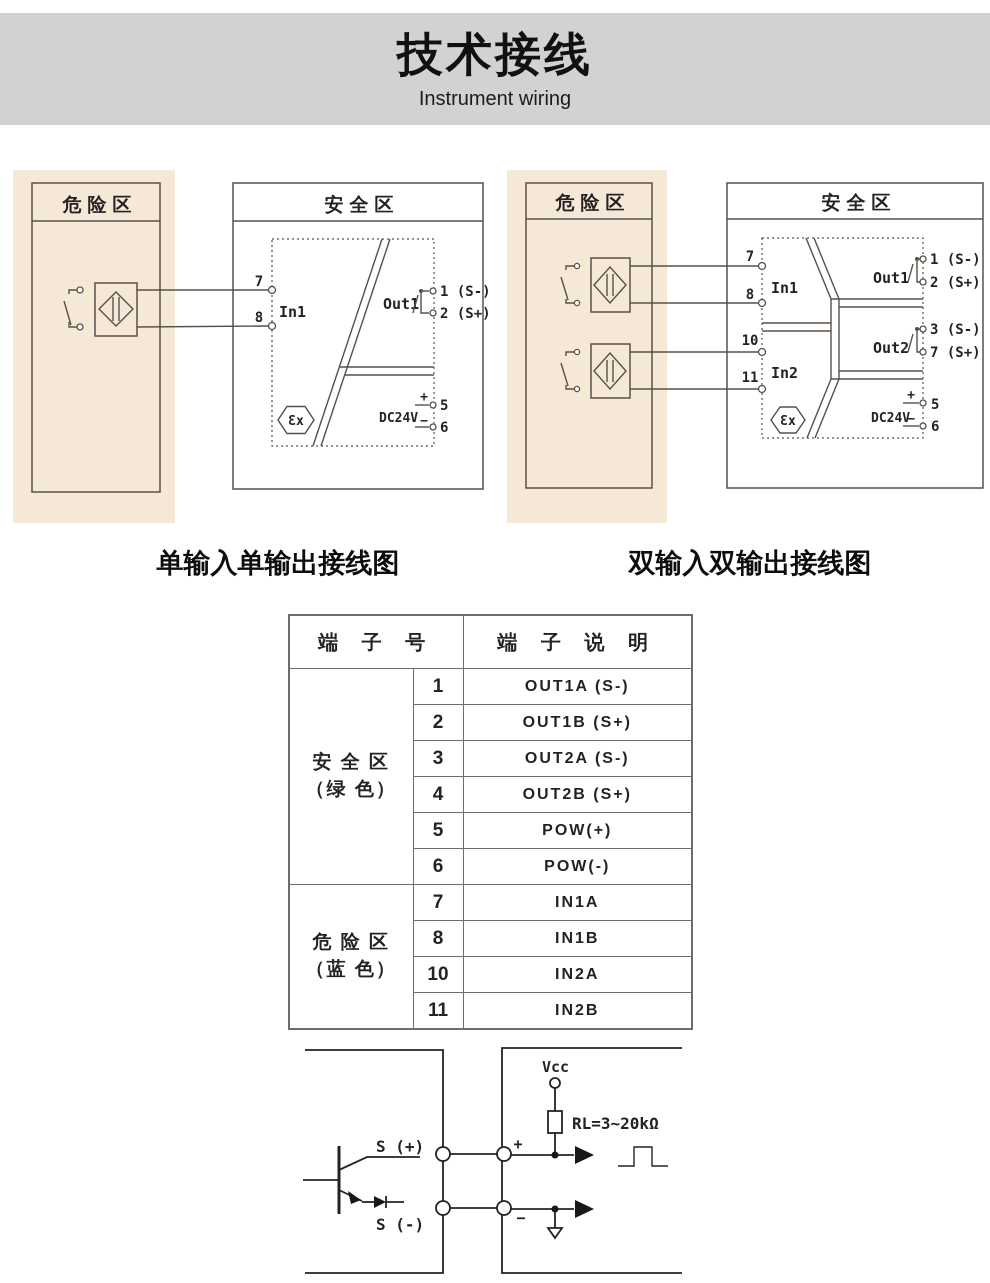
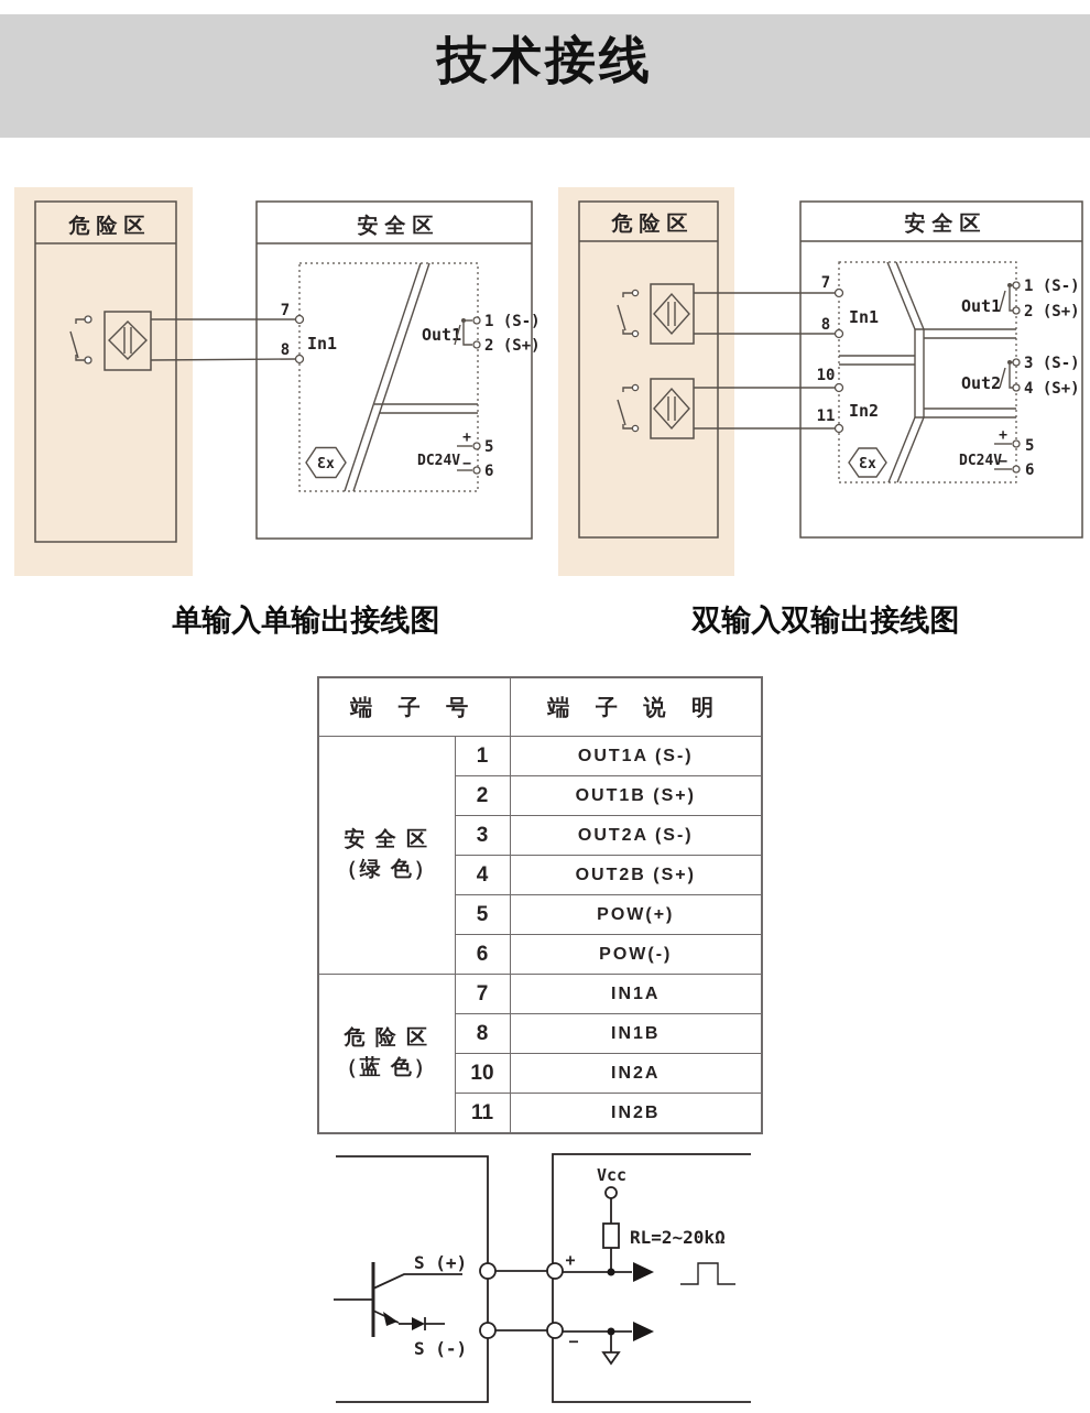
  技术接线
- Instrument wiring
  危险区
  安全区
  7
  8
  In1
  Out1
  1 (S-)
  2 (S+)
  Ɛx
  DC24V
  +
  5
  −
  6
  危险区
  安全区
  7
  8
  10
  11
  In1
  In2
  Out1
  1 (S-)
  2 (S+)
  Out2
  3 (S-)
- 7 (S+)
+ 4 (S+)
  Ɛx
  DC24V
  +
  5
  −
  6
  S (+)
  S (-)
  Vcc
- RL=3~20kΩ
+ RL=2~20kΩ
  +
  −
  单输入单输出接线图
  双输入双输出接线图
  端 子 号	端 子 说 明
  安 全 区 （绿 色）	1	OUT1A (S-)
  2	OUT1B (S+)
  3	OUT2A (S-)
  4	OUT2B (S+)
  5	POW(+)
  6	POW(-)
  危 险 区 （蓝 色）	7	IN1A
  8	IN1B
  10	IN2A
  11	IN2B
